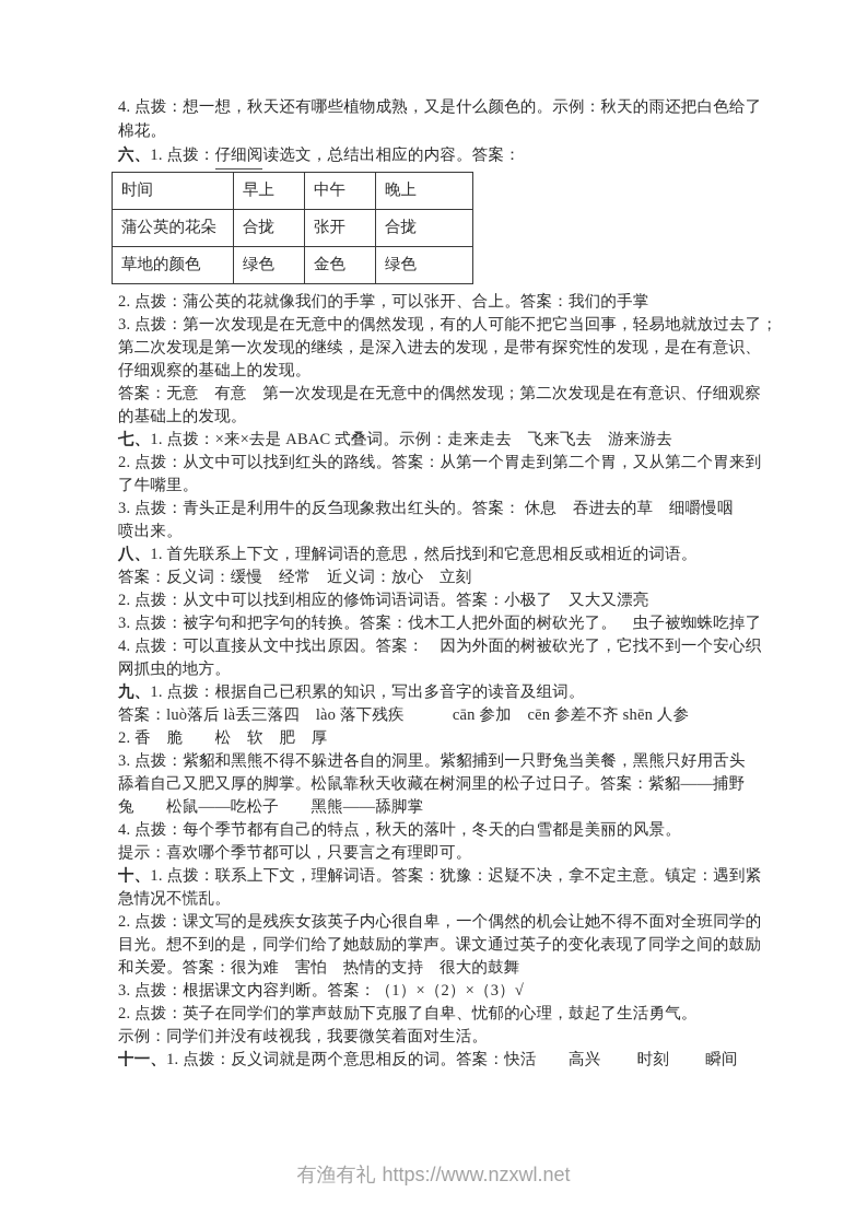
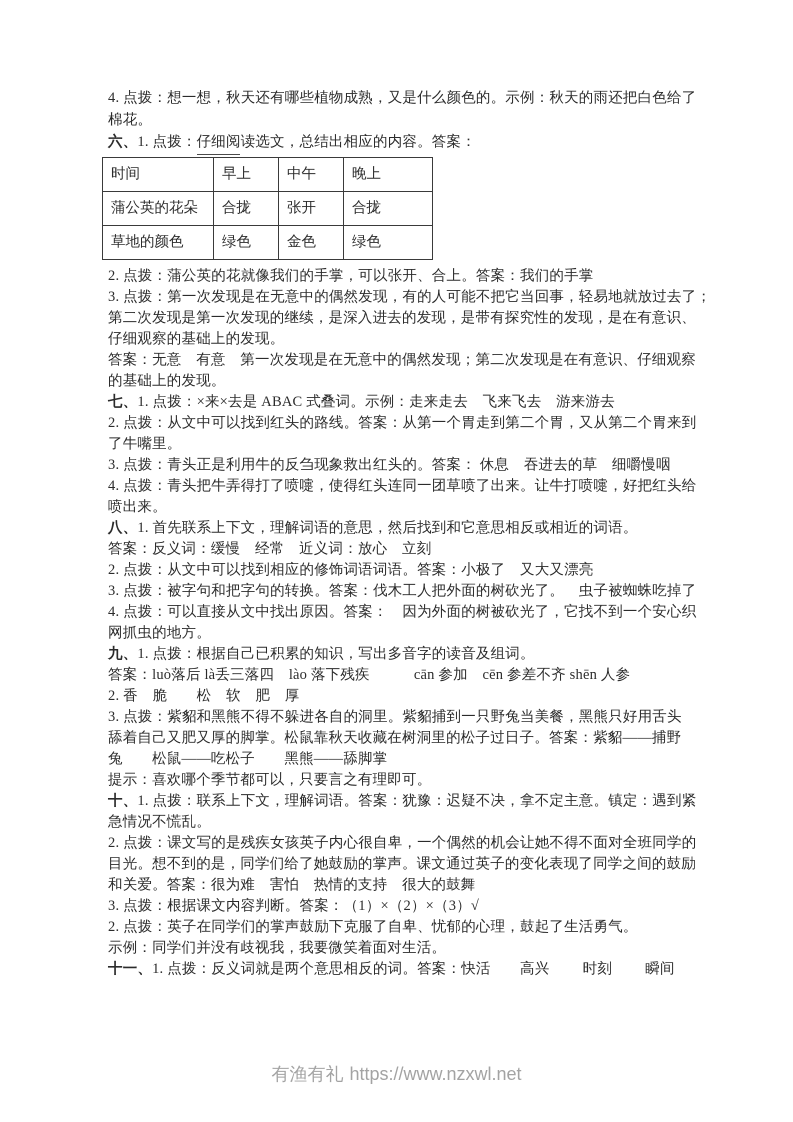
  4. 点拨：想一想，秋天还有哪些植物成熟，又是什么颜色的。示例：秋天的雨还把白色给了
  棉花。
  六、1. 点拨：仔细阅读选文，总结出相应的内容。答案：
  时间	早上	中午	晚上
  蒲公英的花朵	合拢	张开	合拢
  草地的颜色	绿色	金色	绿色
  2. 点拨：蒲公英的花就像我们的手掌，可以张开、合上。答案：我们的手掌
  3. 点拨：第一次发现是在无意中的偶然发现，有的人可能不把它当回事，轻易地就放过去了；
  第二次发现是第一次发现的继续，是深入进去的发现，是带有探究性的发现，是在有意识、
  仔细观察的基础上的发现。
  答案：无意 有意 第一次发现是在无意中的偶然发现；第二次发现是在有意识、仔细观察
  的基础上的发现。
  七、1. 点拨：×来×去是 ABAC 式叠词。示例：走来走去 飞来飞去 游来游去
  2. 点拨：从文中可以找到红头的路线。答案：从第一个胃走到第二个胃，又从第二个胃来到
  了牛嘴里。
  3. 点拨：青头正是利用牛的反刍现象救出红头的。答案： 休息 吞进去的草 细嚼慢咽
+ 4. 点拨：青头把牛弄得打了喷嚏，使得红头连同一团草喷了出来。让牛打喷嚏，好把红头给
  喷出来。
  八、1. 首先联系上下文，理解词语的意思，然后找到和它意思相反或相近的词语。
  答案：反义词：缓慢 经常 近义词：放心 立刻
  2. 点拨：从文中可以找到相应的修饰词语词语。答案：小极了 又大又漂亮
  3. 点拨：被字句和把字句的转换。答案：伐木工人把外面的树砍光了。 虫子被蜘蛛吃掉了
  4. 点拨：可以直接从文中找出原因。答案： 因为外面的树被砍光了，它找不到一个安心织
  网抓虫的地方。
  九、1. 点拨：根据自己已积累的知识，写出多音字的读音及组词。
  答案：luò落后 là丢三落四 lào 落下残疾 cān 参加 cēn 参差不齐 shēn 人参
  2. 香 脆 松 软 肥 厚
  3. 点拨：紫貂和黑熊不得不躲进各自的洞里。紫貂捕到一只野兔当美餐，黑熊只好用舌头
  舔着自己又肥又厚的脚掌。松鼠靠秋天收藏在树洞里的松子过日子。答案：紫貂——捕野
  兔 松鼠——吃松子 黑熊——舔脚掌
- 4. 点拨：每个季节都有自己的特点，秋天的落叶，冬天的白雪都是美丽的风景。
  提示：喜欢哪个季节都可以，只要言之有理即可。
  十、1. 点拨：联系上下文，理解词语。答案：犹豫：迟疑不决，拿不定主意。镇定：遇到紧
  急情况不慌乱。
  2. 点拨：课文写的是残疾女孩英子内心很自卑，一个偶然的机会让她不得不面对全班同学的
  目光。想不到的是，同学们给了她鼓励的掌声。课文通过英子的变化表现了同学之间的鼓励
  和关爱。答案：很为难 害怕 热情的支持 很大的鼓舞
  3. 点拨：根据课文内容判断。答案：（1）×（2）×（3）√
  2. 点拨：英子在同学们的掌声鼓励下克服了自卑、忧郁的心理，鼓起了生活勇气。
  示例：同学们并没有歧视我，我要微笑着面对生活。
  十一、1. 点拨：反义词就是两个意思相反的词。答案：快活 高兴 时刻 瞬间
  有渔有礼 https://www.nzxwl.net
